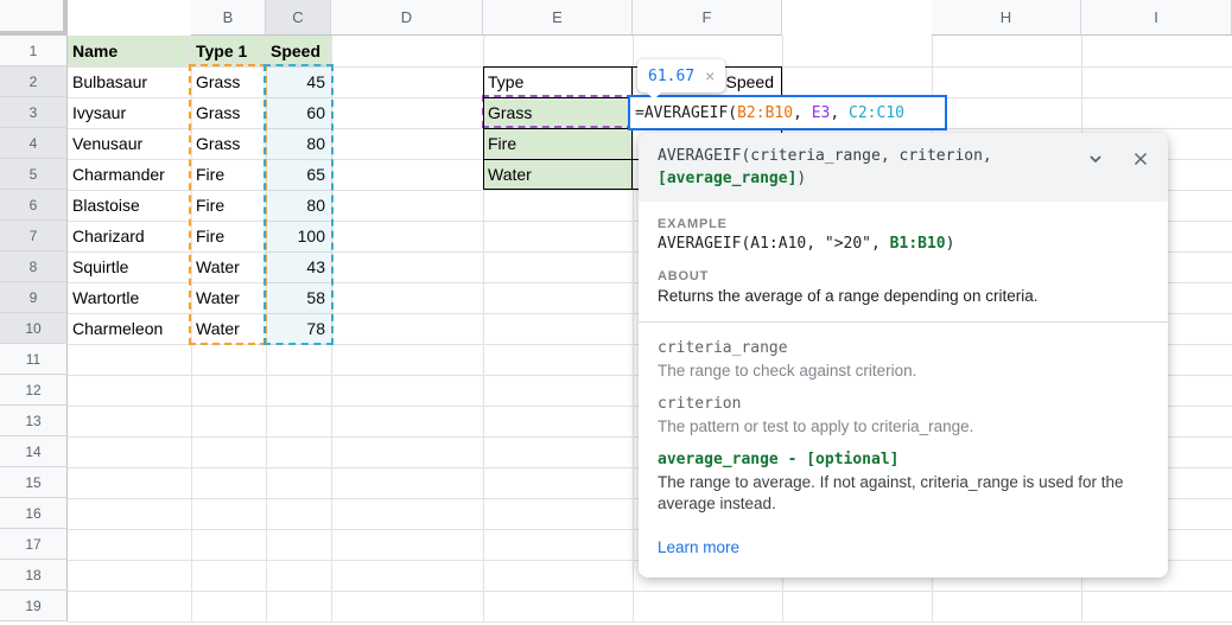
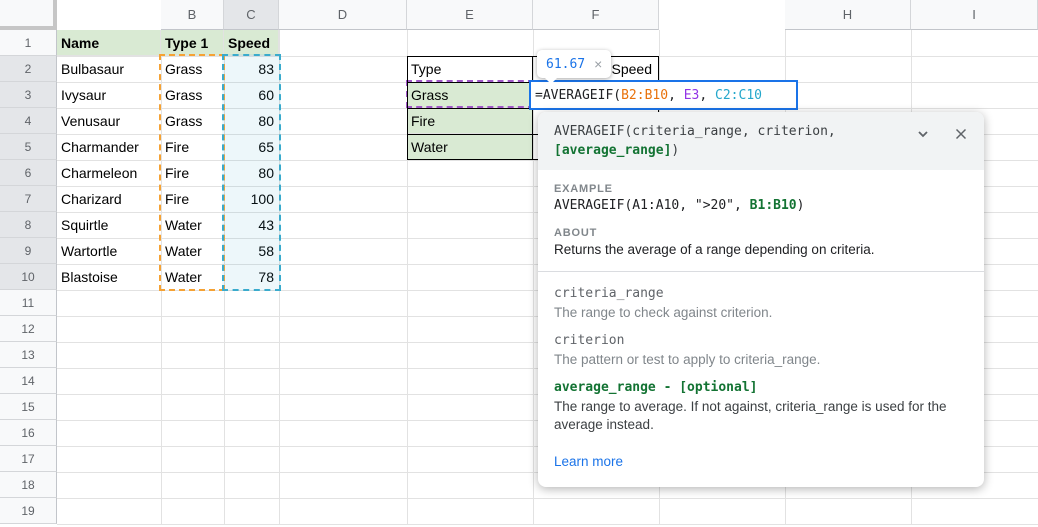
  =AVERAGEIF(
  B2:B10
  ,
  E3
  ,
  C2:C10
  61.67
  ×
  AVERAGEIF(criteria_range, criterion, [average_range])
  EXAMPLE
  AVERAGEIF(A1:A10, ">20", B1:B10)
  ABOUT
  Returns the average of a range depending on criteria.
  criteria_range
  The range to check against criterion.
  criterion
  The pattern or test to apply to criteria_range.
  average_range - [optional]
  The range to average. If not against, criteria_range is used for the average instead.
  Learn more
  B
  C
  D
  E
  F
  H
  I
  1
  2
  3
  4
  5
  6
  7
  8
  9
  10
  11
  12
  13
  14
  15
  16
  17
  18
  19
  Name
  Type 1
  Speed
  Bulbasaur
  Grass
- 45
+ 83
  Ivysaur
  Grass
  60
  Venusaur
  Grass
  80
  Charmander
  Fire
  65
- Blastoise
+ Charmeleon
  Fire
  80
  Charizard
  Fire
  100
  Squirtle
  Water
  43
  Wartortle
  Water
  58
- Charmeleon
+ Blastoise
  Water
  78
  Type
  Speed
  Grass
  Fire
  Water
